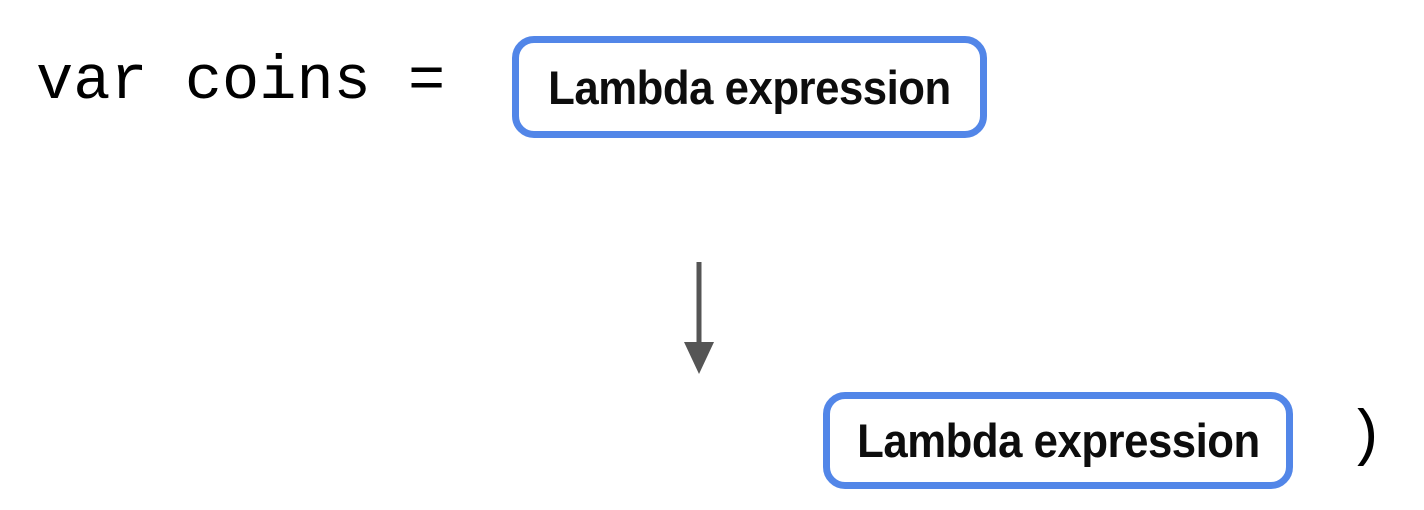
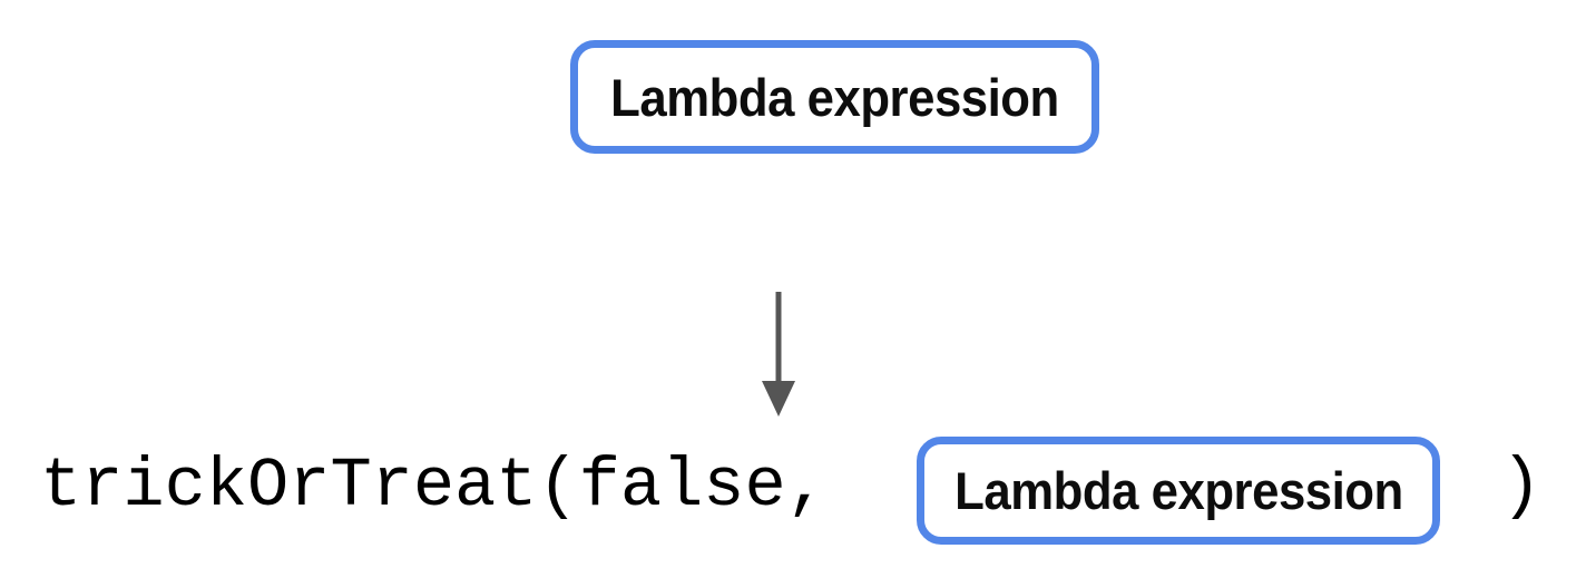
- var coins =
  Lambda expression
+ trickOrTreat(false,
  Lambda expression
  )
